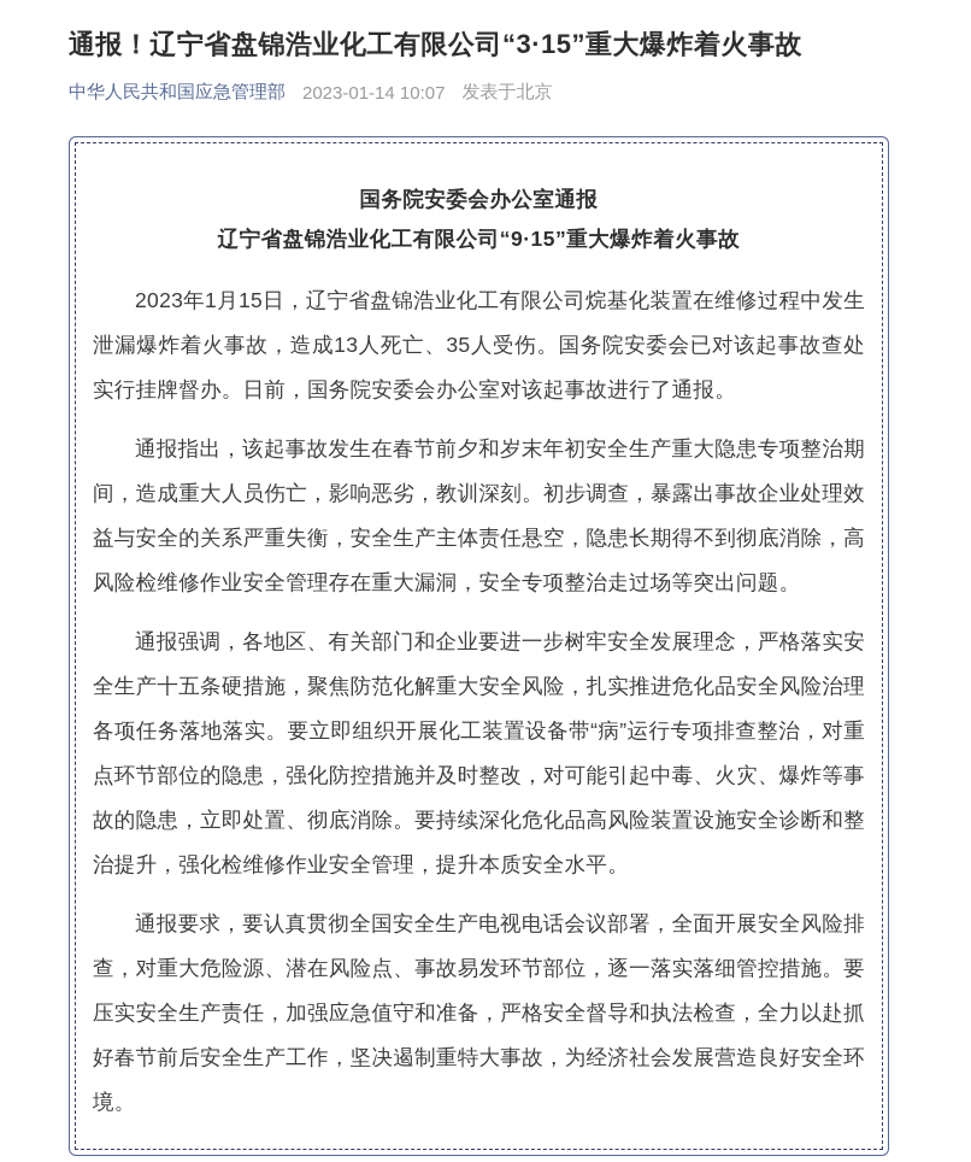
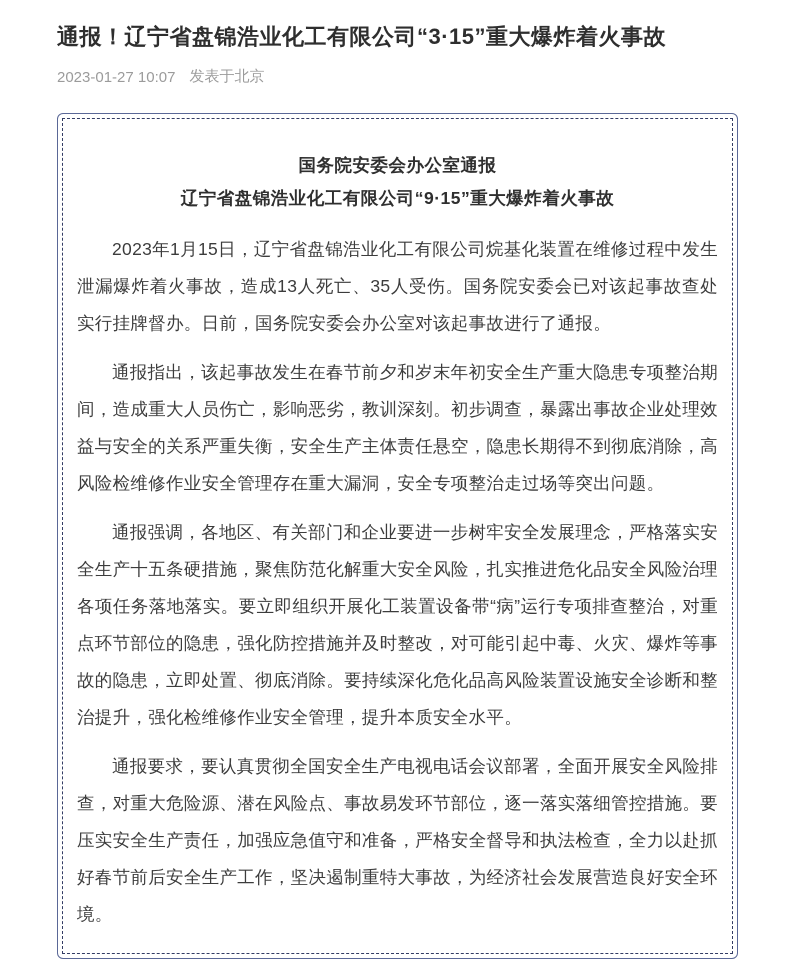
  通报！辽宁省盘锦浩业化工有限公司“3·15”重大爆炸着火事故
- 中华人民共和国应急管理部
- 2023-01-14 10:07
+ 2023-01-27 10:07
  发表于北京
  国务院安委会办公室通报
  辽宁省盘锦浩业化工有限公司“9·15”重大爆炸着火事故
  2023年1月15日，辽宁省盘锦浩业化工有限公司烷基化装置在维修过程中发生泄漏爆炸着火事故，造成13人死亡、35人受伤。国务院安委会已对该起事故查处实行挂牌督办。日前，国务院安委会办公室对该起事故进行了通报。
  通报指出，该起事故发生在春节前夕和岁末年初安全生产重大隐患专项整治期间，造成重大人员伤亡，影响恶劣，教训深刻。初步调查，暴露出事故企业处理效益与安全的关系严重失衡，安全生产主体责任悬空，隐患长期得不到彻底消除，高风险检维修作业安全管理存在重大漏洞，安全专项整治走过场等突出问题。
  通报强调，各地区、有关部门和企业要进一步树牢安全发展理念，严格落实安全生产十五条硬措施，聚焦防范化解重大安全风险，扎实推进危化品安全风险治理各项任务落地落实。要立即组织开展化工装置设备带“病”运行专项排查整治，对重点环节部位的隐患，强化防控措施并及时整改，对可能引起中毒、火灾、爆炸等事故的隐患，立即处置、彻底消除。要持续深化危化品高风险装置设施安全诊断和整治提升，强化检维修作业安全管理，提升本质安全水平。
  通报要求，要认真贯彻全国安全生产电视电话会议部署，全面开展安全风险排查，对重大危险源、潜在风险点、事故易发环节部位，逐一落实落细管控措施。要压实安全生产责任，加强应急值守和准备，严格安全督导和执法检查，全力以赴抓好春节前后安全生产工作，坚决遏制重特大事故，为经济社会发展营造良好安全环境。
